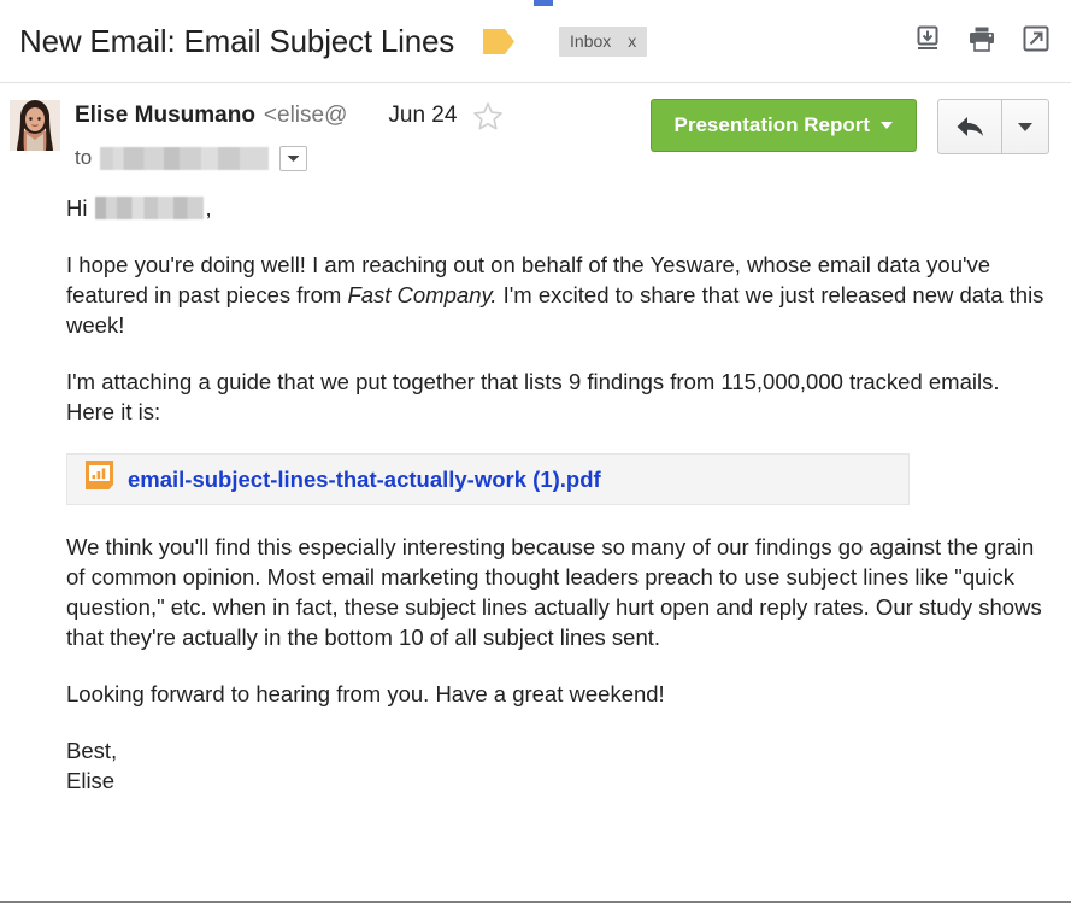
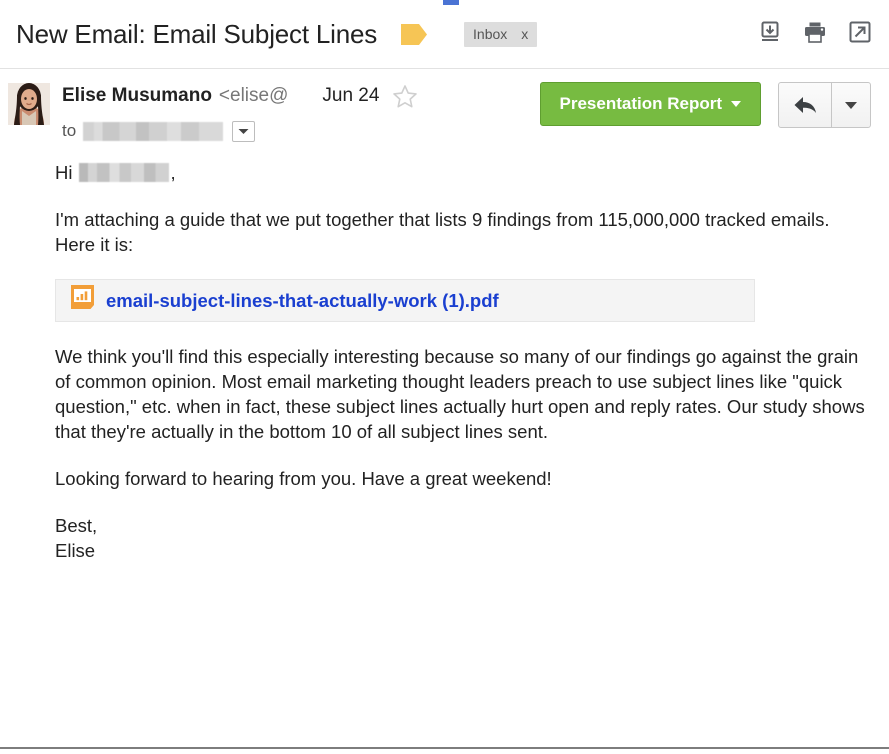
  New Email: Email Subject Lines
  Inbox
  x
  Elise Musumano
  <elise@
  Jun 24
  to
  Presentation Report
  Hi
  ,
- I hope you're doing well! I am reaching out on behalf of the Yesware, whose email data you've featured in past pieces from Fast Company. I'm excited to share that we just released new data this week!
  I'm attaching a guide that we put together that lists 9 findings from 115,000,000 tracked emails. Here it is:
  email-subject-lines-that-actually-work (1).pdf
  We think you'll find this especially interesting because so many of our findings go against the grain of common opinion. Most email marketing thought leaders preach to use subject lines like "quick question," etc. when in fact, these subject lines actually hurt open and reply rates. Our study shows that they're actually in the bottom 10 of all subject lines sent.
  Looking forward to hearing from you. Have a great weekend!
  Best,
  Elise
